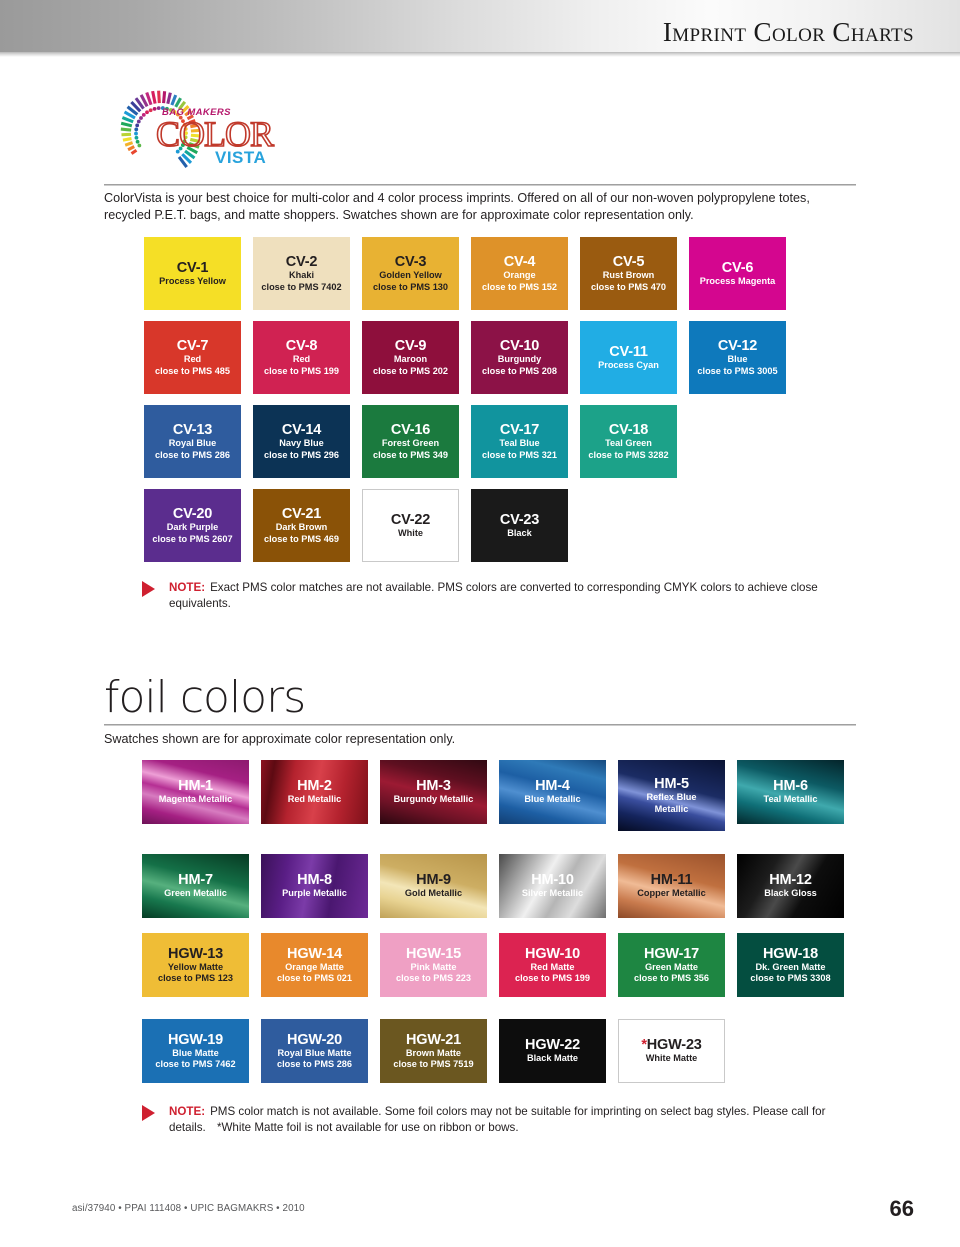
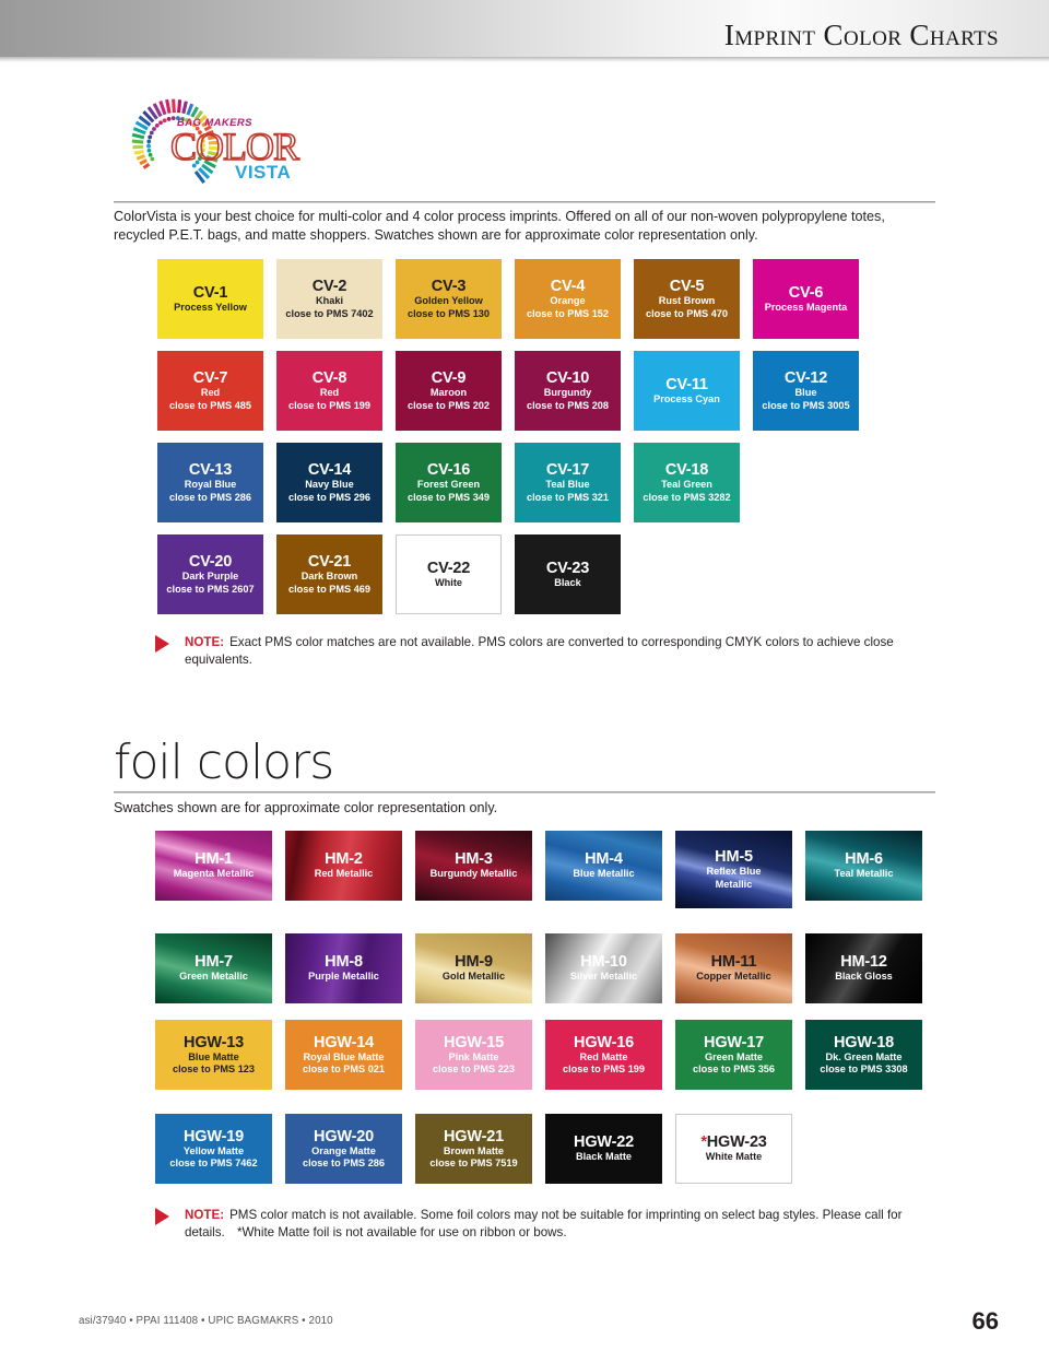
  Imprint Color Charts
  BAG MAKERS
  COLOR
  VISTA
  ColorVista is your best choice for multi-color and 4 color process imprints. Offered on all of our non-woven polypropylene totes, recycled P.E.T. bags, and matte shoppers. Swatches shown are for approximate color representation only.
  CV-1
  Process Yellow
  CV-2
  Khaki
  close to PMS 7402
  CV-3
  Golden Yellow
  close to PMS 130
  CV-4
  Orange
  close to PMS 152
  CV-5
  Rust Brown
  close to PMS 470
  CV-6
  Process Magenta
  CV-7
  Red
  close to PMS 485
  CV-8
  Red
  close to PMS 199
  CV-9
  Maroon
  close to PMS 202
  CV-10
  Burgundy
  close to PMS 208
  CV-11
  Process Cyan
  CV-12
  Blue
  close to PMS 3005
  CV-13
  Royal Blue
  close to PMS 286
  CV-14
  Navy Blue
  close to PMS 296
  CV-16
  Forest Green
  close to PMS 349
  CV-17
  Teal Blue
  close to PMS 321
  CV-18
  Teal Green
  close to PMS 3282
  CV-20
  Dark Purple
  close to PMS 2607
  CV-21
  Dark Brown
  close to PMS 469
  CV-22
  White
  CV-23
  Black
  NOTE: Exact PMS color matches are not available. PMS colors are converted to corresponding CMYK colors to achieve close equivalents.
  foil colors
  Swatches shown are for approximate color representation only.
  HM-1
  Magenta Metallic
  HM-2
  Red Metallic
  HM-3
  Burgundy Metallic
  HM-4
  Blue Metallic
  HM-5
  Reflex Blue Metallic
  HM-6
  Teal Metallic
  HM-7
  Green Metallic
  HM-8
  Purple Metallic
  HM-9
  Gold Metallic
  HM-10
  Silver Metallic
  HM-11
  Copper Metallic
  HM-12
  Black Gloss
  HGW-13
- Yellow Matte
+ Blue Matte
  close to PMS 123
  HGW-14
- Orange Matte
+ Royal Blue Matte
  close to PMS 021
  HGW-15
  Pink Matte
  close to PMS 223
- HGW-10
+ HGW-16
  Red Matte
  close to PMS 199
  HGW-17
  Green Matte
  close to PMS 356
  HGW-18
  Dk. Green Matte
  close to PMS 3308
  HGW-19
- Blue Matte
+ Yellow Matte
  close to PMS 7462
  HGW-20
- Royal Blue Matte
+ Orange Matte
  close to PMS 286
  HGW-21
  Brown Matte
  close to PMS 7519
  HGW-22
  Black Matte
  *HGW-23
  White Matte
  NOTE: PMS color match is not available. Some foil colors may not be suitable for imprinting on select bag styles. Please call for details. *White Matte foil is not available for use on ribbon or bows.
  asi/37940 • PPAI 111408 • UPIC BAGMAKRS • 2010
  66
